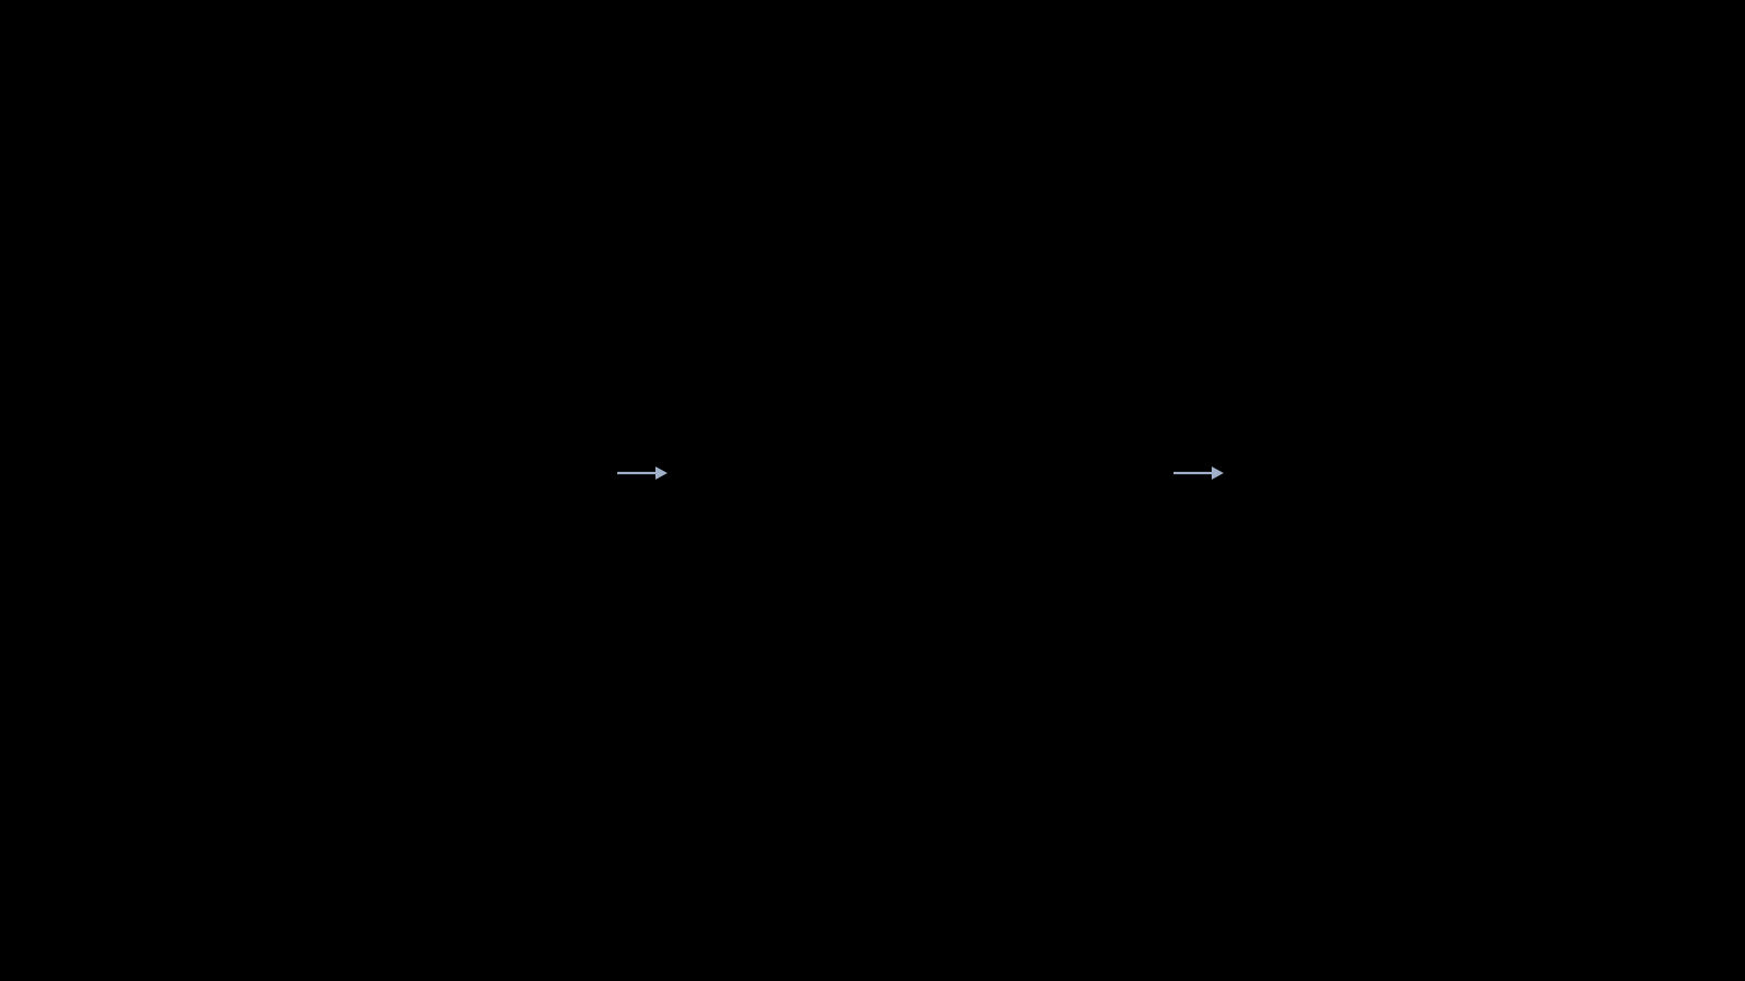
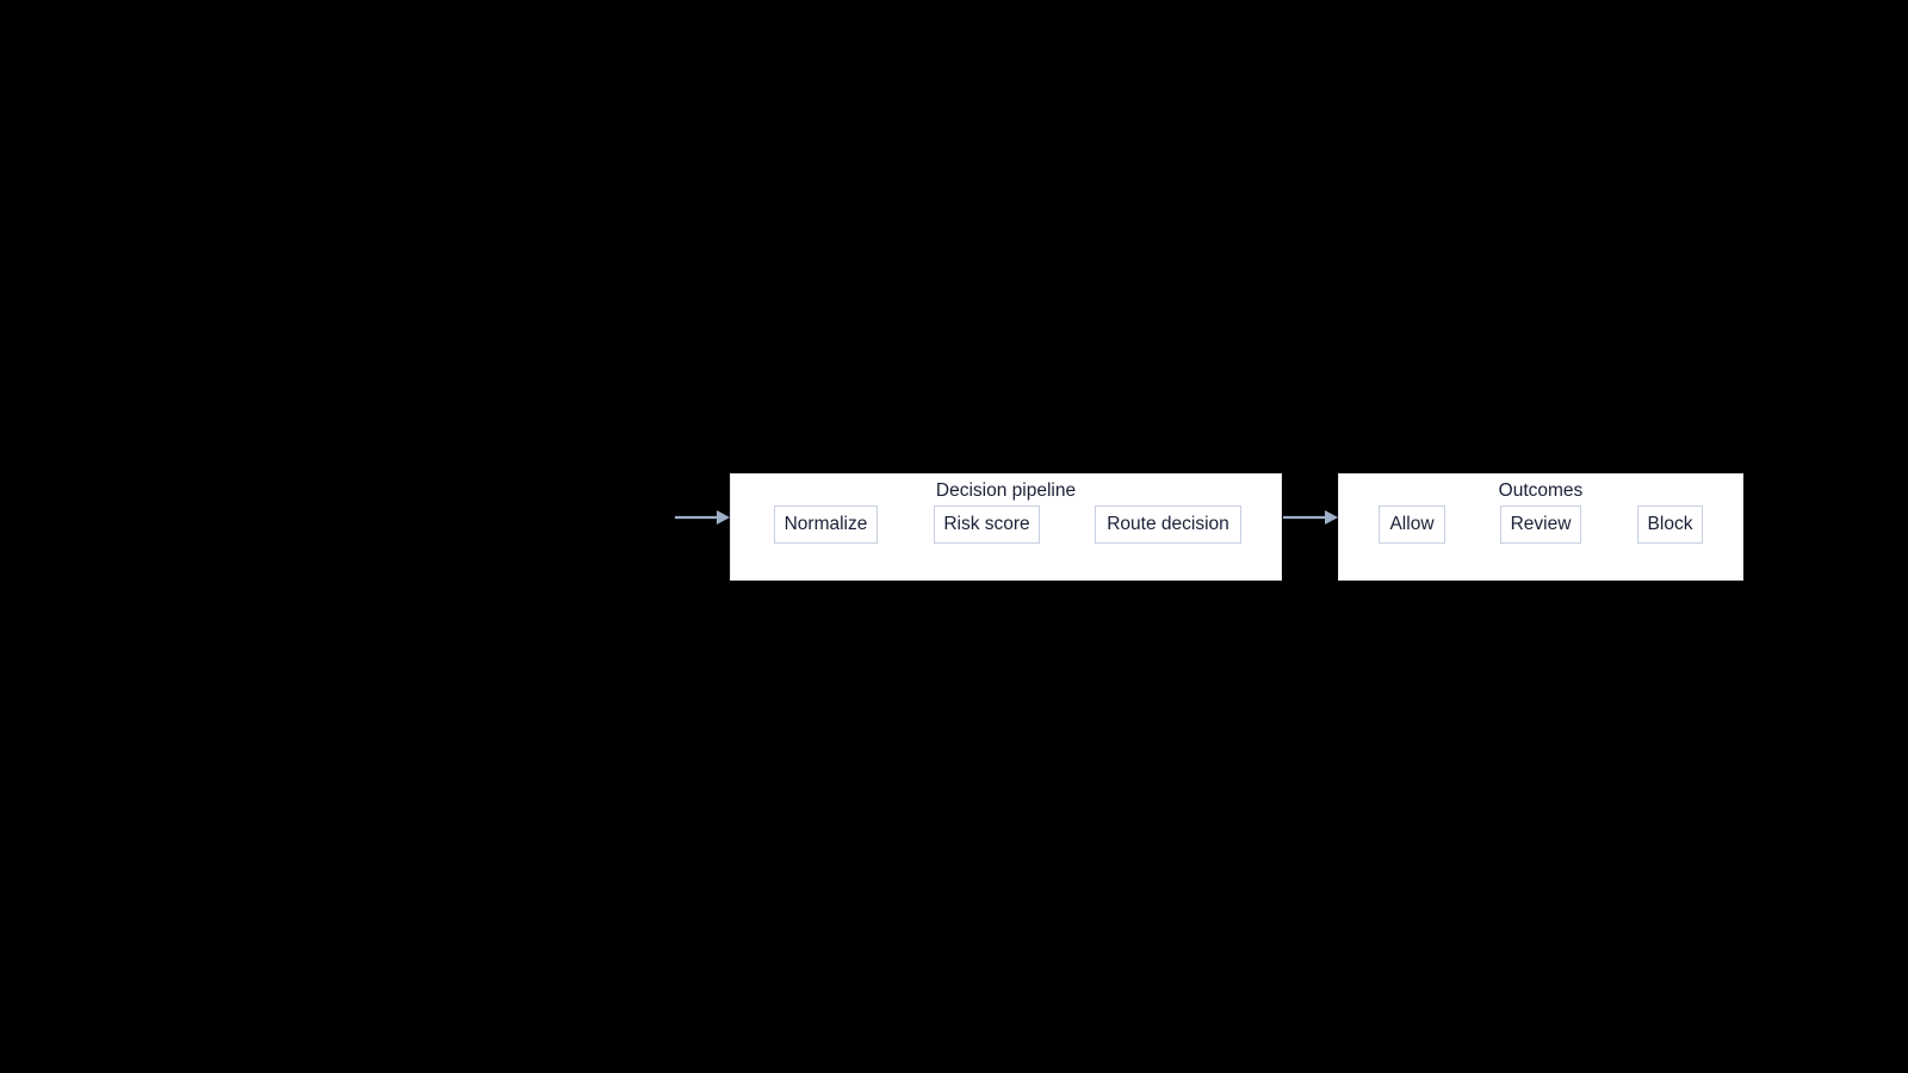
+ Decision pipeline
+ Normalize
+ Risk score
+ Route decision
+ Outcomes
+ Allow
+ Review
+ Block
